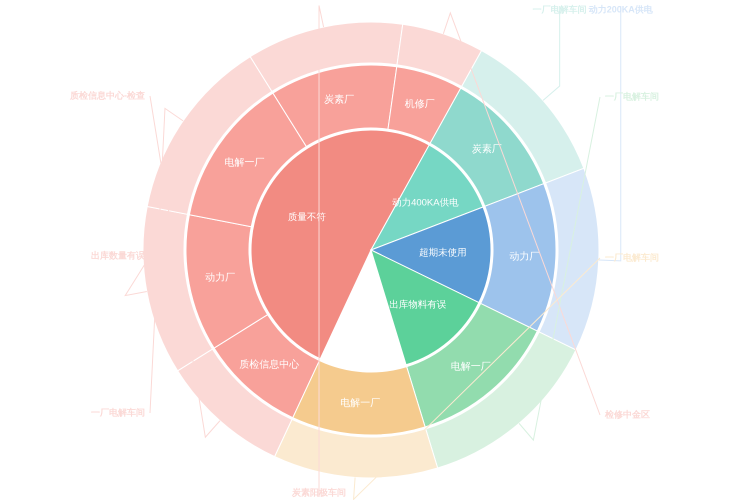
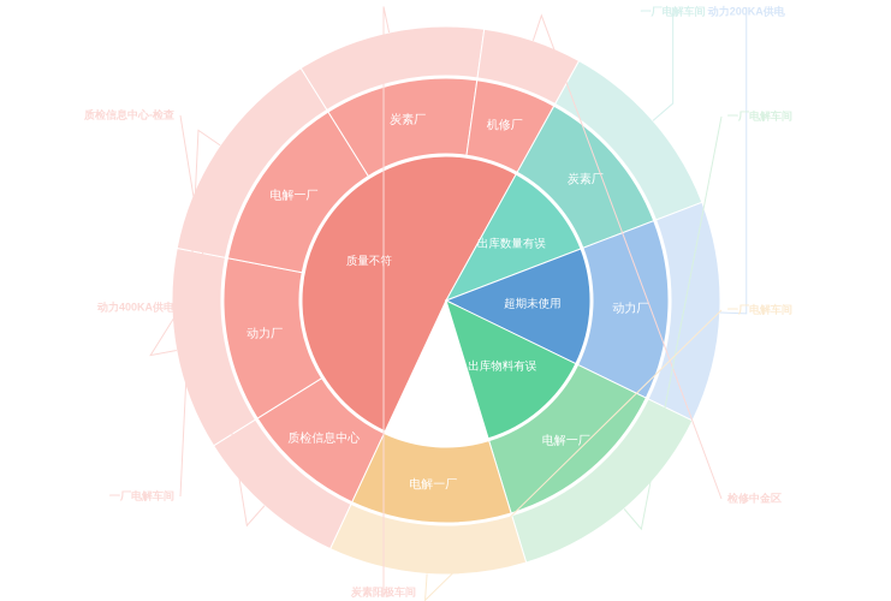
  质检信息中心
  动力厂
  电解一厂
  炭素厂
  机修厂
  炭素厂
  动力厂
  电解一厂
  电解一厂
  质量不符
- 动力400KA供电
+ 出库数量有误
  超期未使用
  出库物料有误
  质检信息中心-检查
- 出库数量有误
+ 动力400KA供电
  一厂电解车间
  炭素阳极车间
  检修中金区
  一厂电解车间
  动力200KA供电
  一厂电解车间
  一厂电解车间
